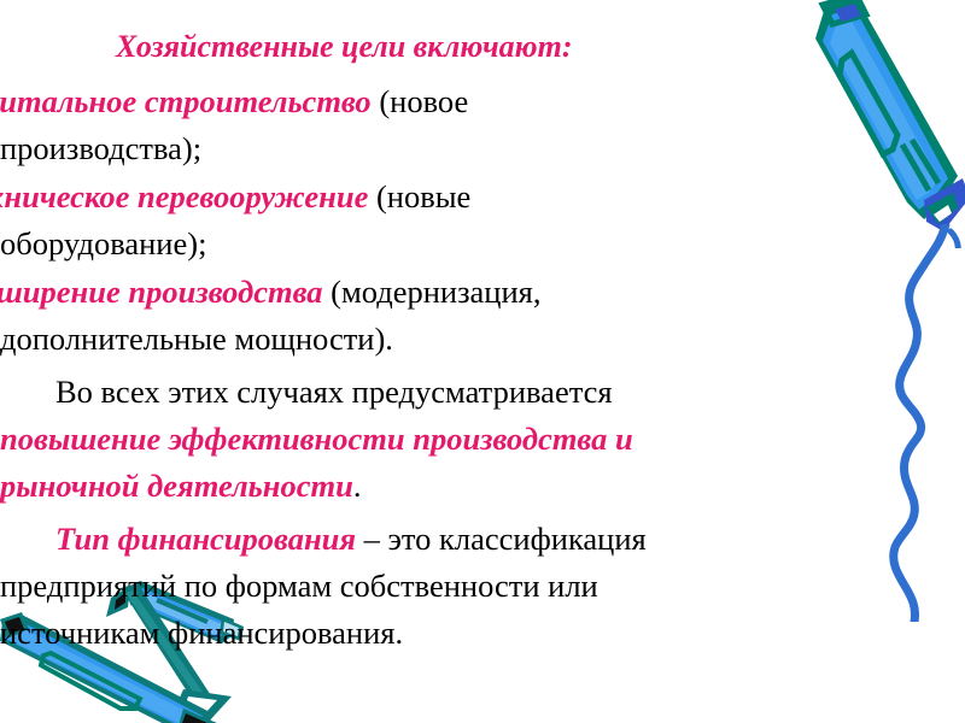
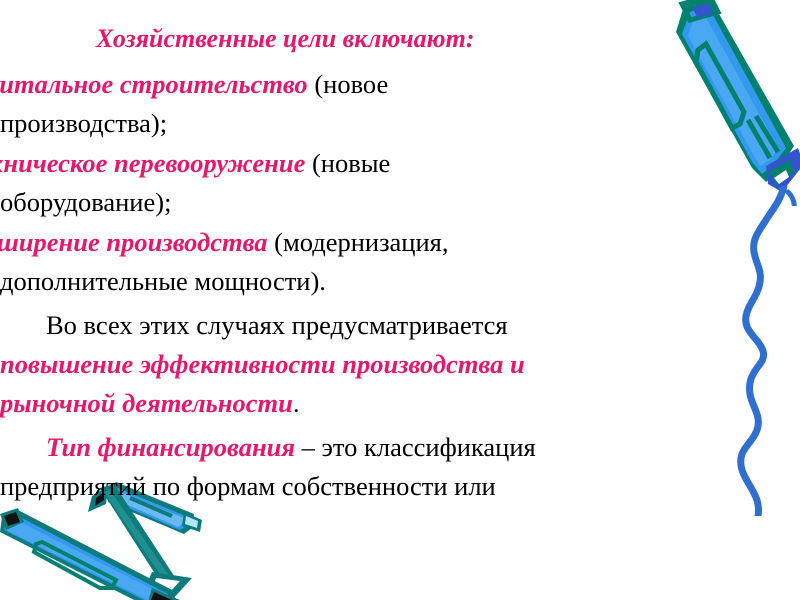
  Хозяйственные цели включают:
  итальное строительство (новое
  производства);
  ническое перевооружение (новые
  оборудование);
  ширение производства (модернизация,
  дополнительные мощности).
  Во всех этих случаях предусматривается
  повышение эффективности производства и
  рыночной деятельности.
  Тип финансирования – это классификация
  предприятий по формам собственности или
- источникам финансирования.
